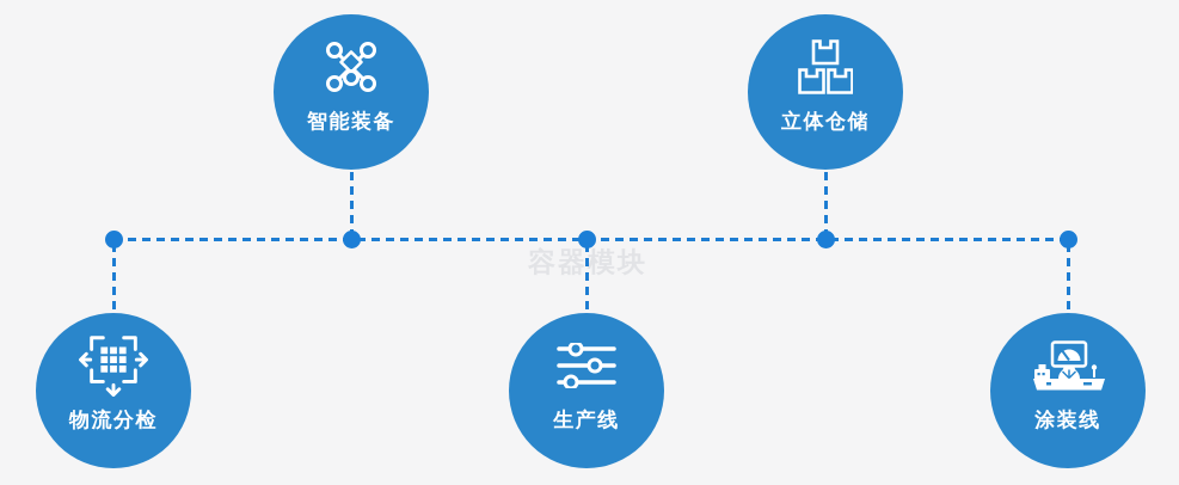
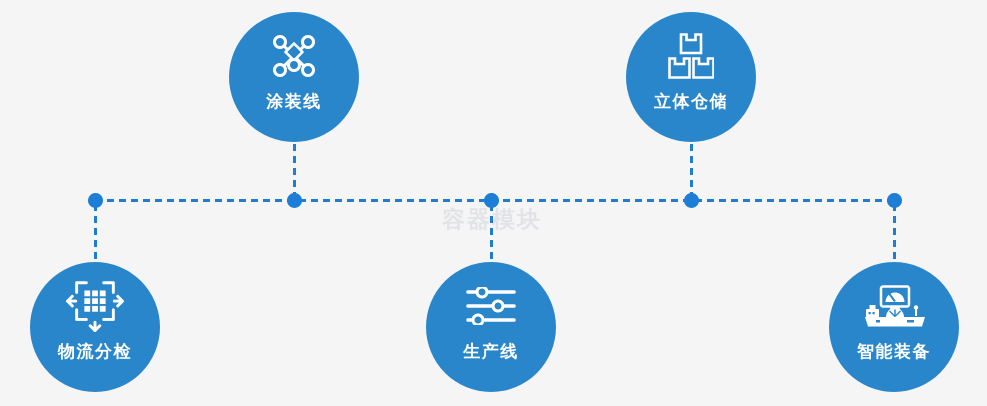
  容器模块
- 智能装备
+ 涂装线
  立体仓储
  物流分检
  生产线
- 涂装线
+ 智能装备
